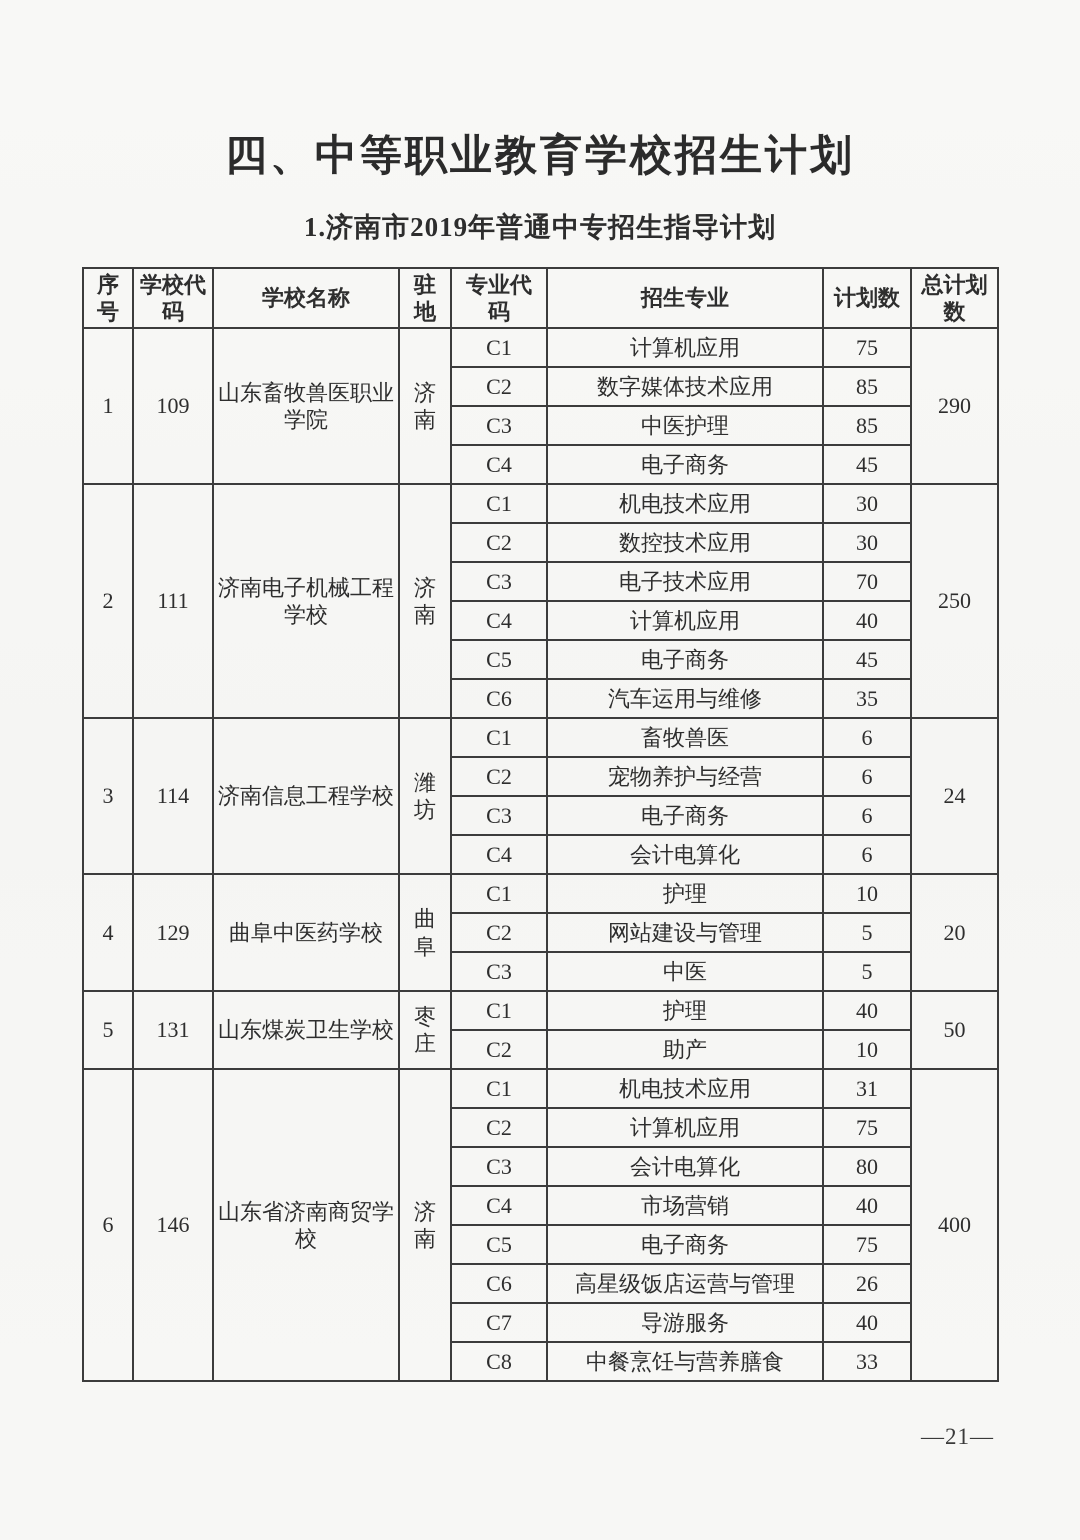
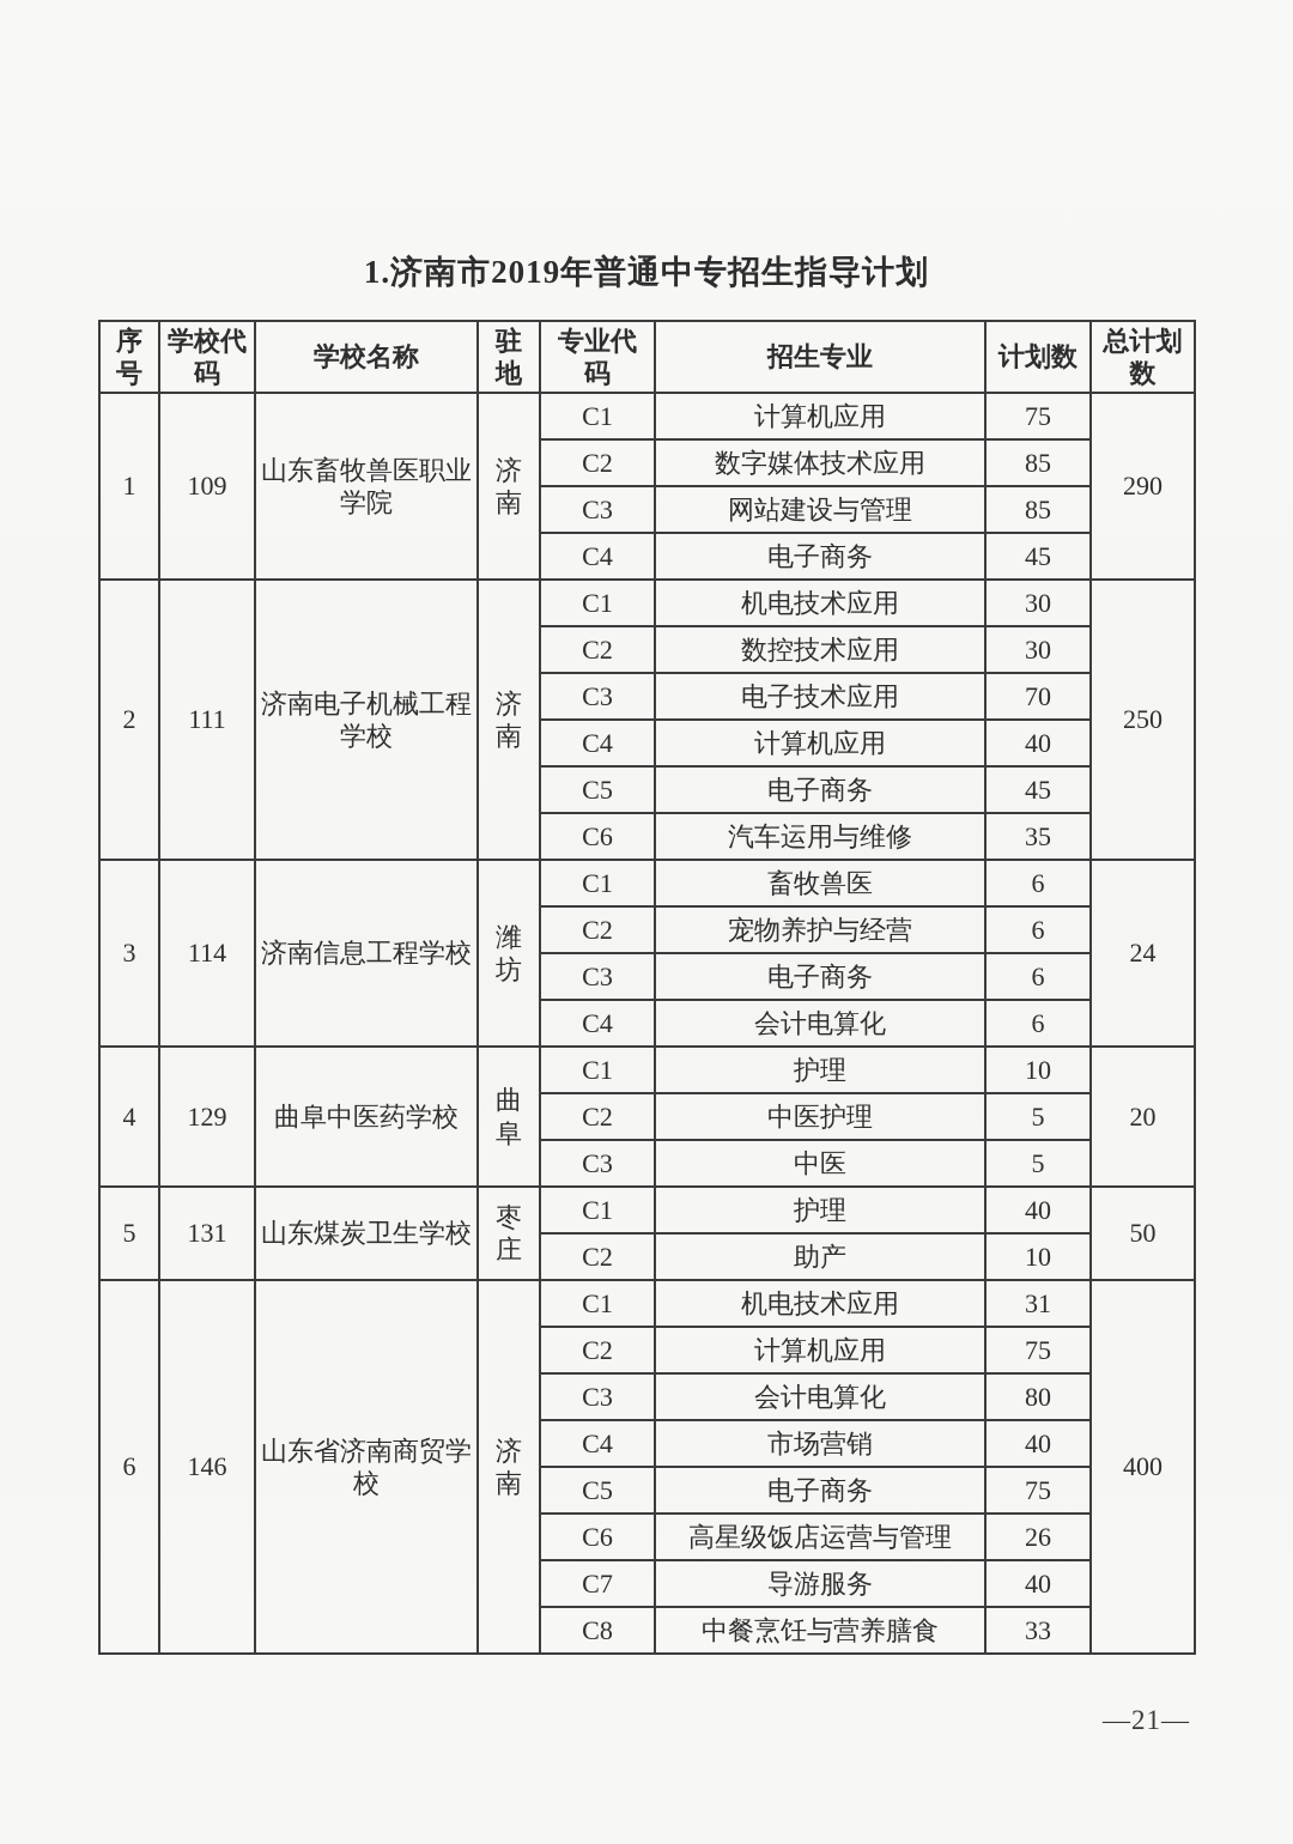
- 四、中等职业教育学校招生计划
  1.济南市2019年普通中专招生指导计划
  序号	学校代码	学校名称	驻地	专业代码	招生专业	计划数	总计划数
  1	109	山东畜牧兽医职业学院	济南	C1	计算机应用	75	290
  C2	数字媒体技术应用	85
- C3	中医护理	85
+ C3	网站建设与管理	85
  C4	电子商务	45
  2	111	济南电子机械工程学校	济南	C1	机电技术应用	30	250
  C2	数控技术应用	30
  C3	电子技术应用	70
  C4	计算机应用	40
  C5	电子商务	45
  C6	汽车运用与维修	35
  3	114	济南信息工程学校	潍坊	C1	畜牧兽医	6	24
  C2	宠物养护与经营	6
  C3	电子商务	6
  C4	会计电算化	6
  4	129	曲阜中医药学校	曲阜	C1	护理	10	20
- C2	网站建设与管理	5
+ C2	中医护理	5
  C3	中医	5
  5	131	山东煤炭卫生学校	枣庄	C1	护理	40	50
  C2	助产	10
  6	146	山东省济南商贸学校	济南	C1	机电技术应用	31	400
  C2	计算机应用	75
  C3	会计电算化	80
  C4	市场营销	40
  C5	电子商务	75
  C6	高星级饭店运营与管理	26
  C7	导游服务	40
  C8	中餐烹饪与营养膳食	33
  —21—
